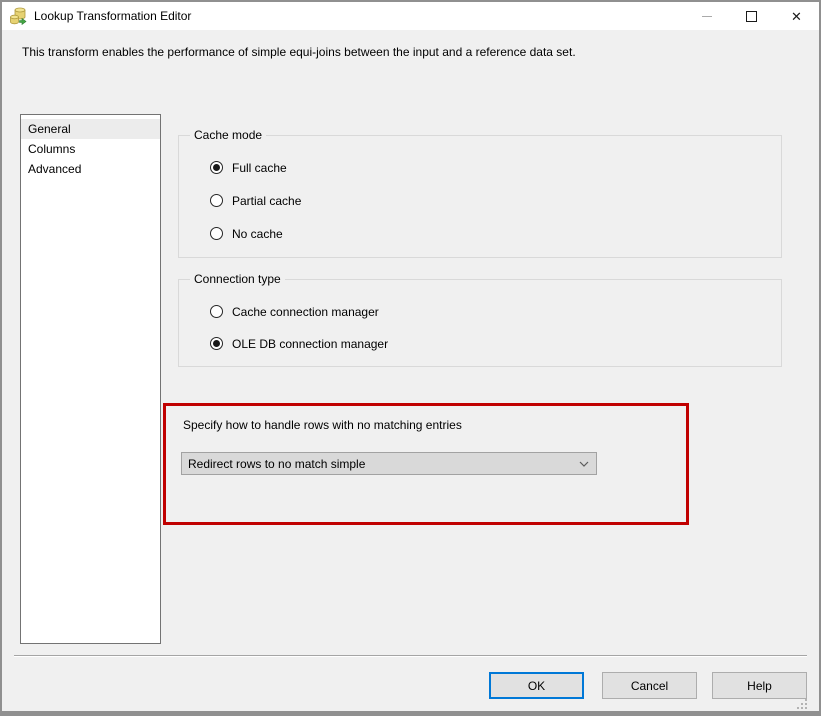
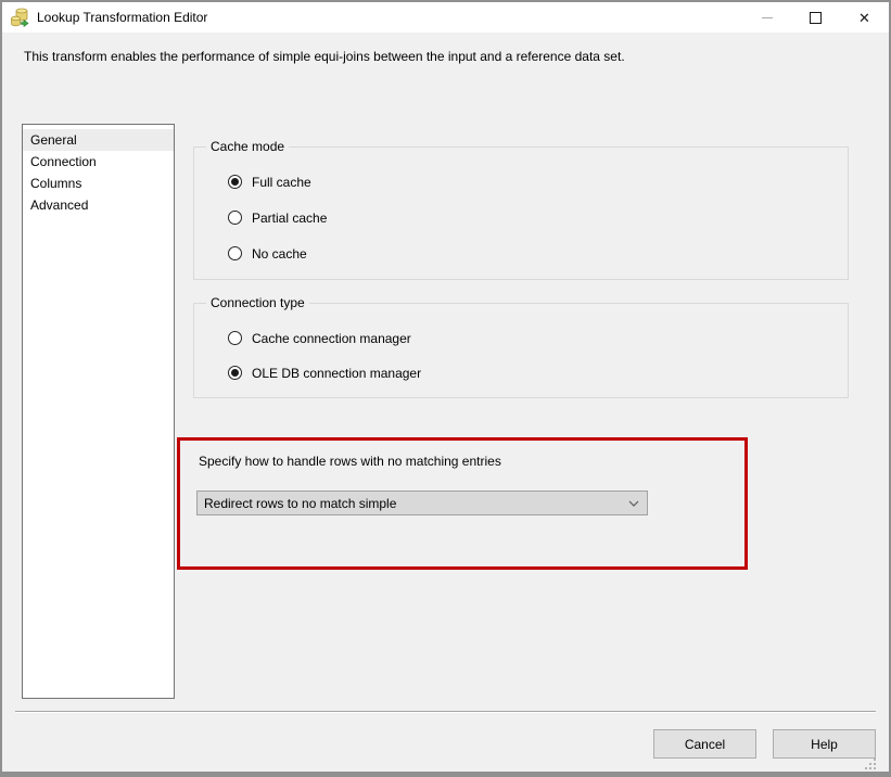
  Lookup Transformation Editor
  ✕
  This transform enables the performance of simple equi-joins between the input and a reference data set.
  General
+ Connection
  Columns
  Advanced
  Cache mode
  Full cache
  Partial cache
  No cache
  Connection type
  Cache connection manager
  OLE DB connection manager
  Specify how to handle rows with no matching entries
  Redirect rows to no match simple
- OK
  Cancel
  Help
